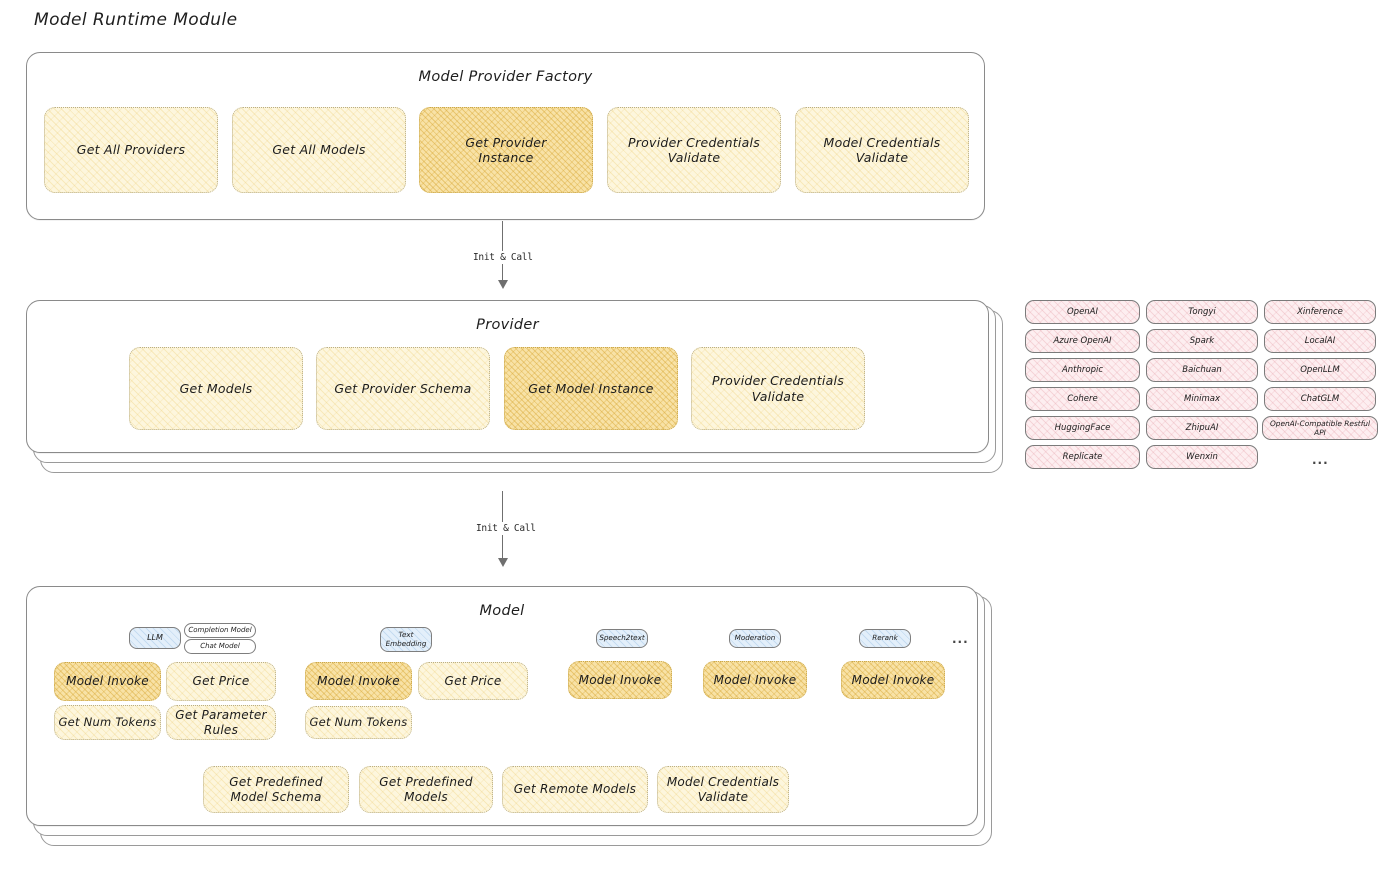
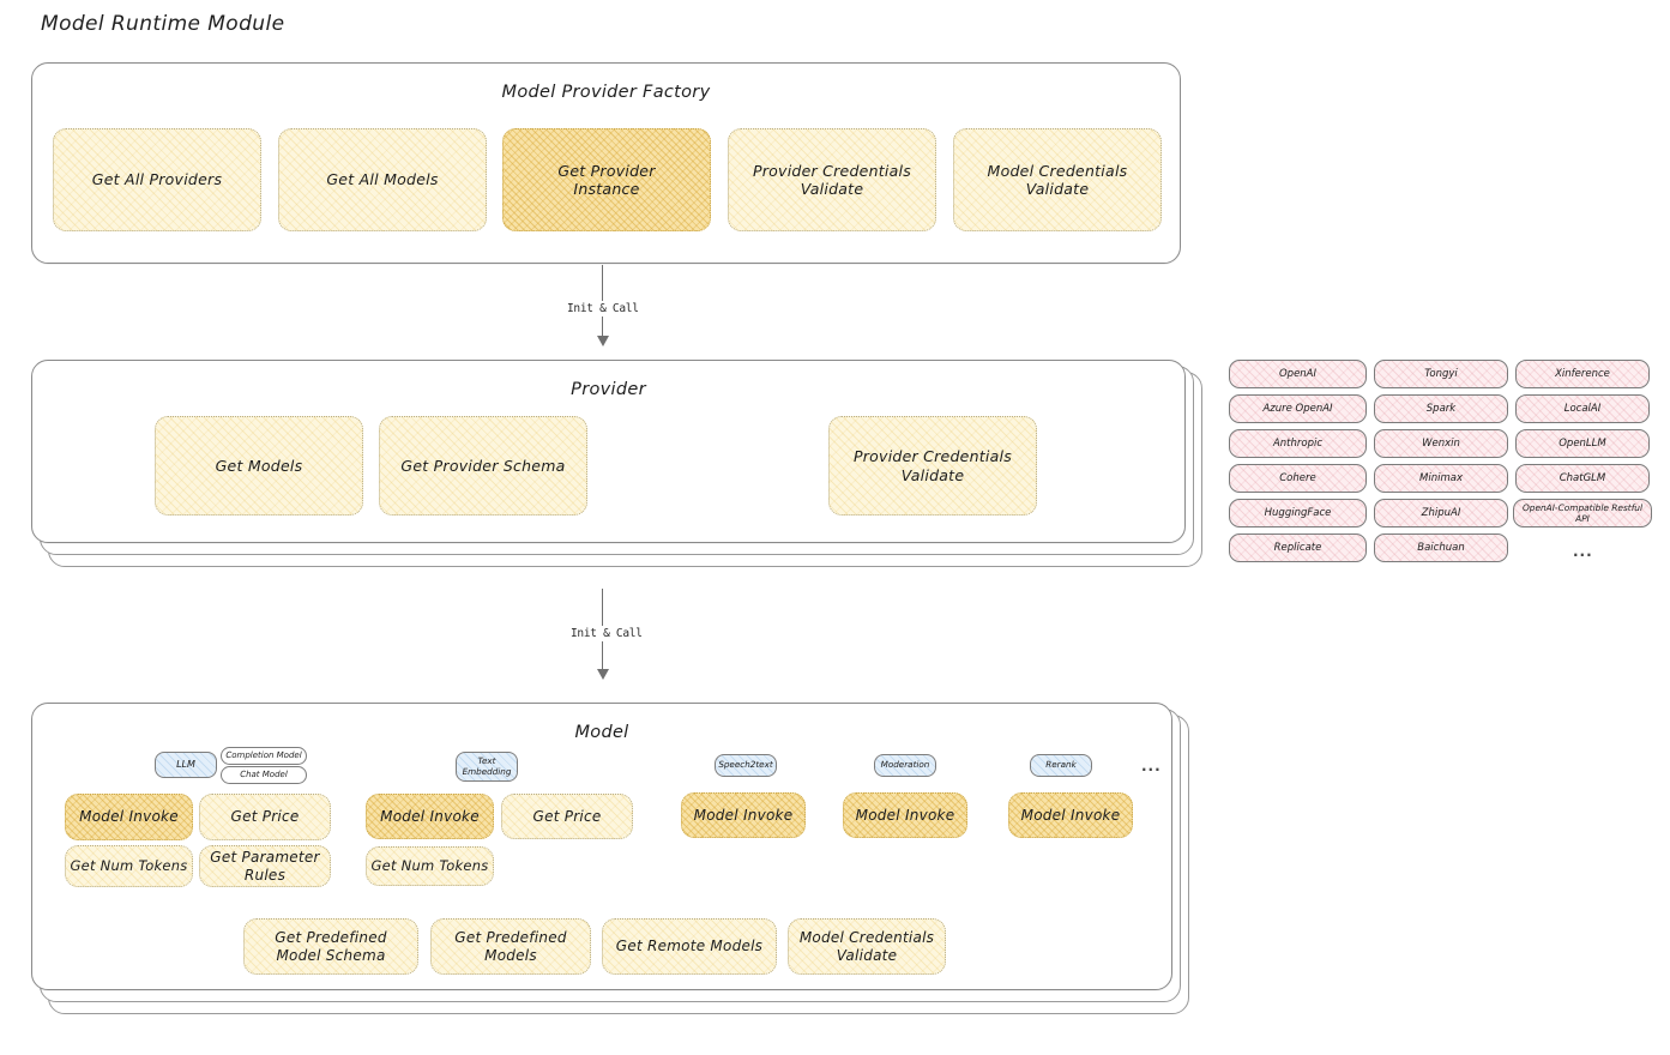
  Model Runtime Module
  Model Provider Factory
  Get All Providers
  Get All Models
  Get Provider Instance
  Provider Credentials Validate
  Model Credentials Validate
  Init & Call
  Provider
  Get Models
  Get Provider Schema
- Get Model Instance
  Provider Credentials Validate
  OpenAI
  Azure OpenAI
  Anthropic
  Cohere
  HuggingFace
  Replicate
  Tongyi
  Spark
- Baichuan
+ Wenxin
  Minimax
  ZhipuAI
- Wenxin
+ Baichuan
  Xinference
  LocalAI
  OpenLLM
  ChatGLM
  OpenAI-Compatible Restful API
  ...
  Init & Call
  Model
  LLM
  Completion Model
  Chat Model
  Model Invoke
  Get Price
  Get Num Tokens
  Get Parameter Rules
  Text Embedding
  Model Invoke
  Get Price
  Get Num Tokens
  Speech2text
  Model Invoke
  Moderation
  Model Invoke
  Rerank
  Model Invoke
  ...
  Get Predefined Model Schema
  Get Predefined Models
  Get Remote Models
  Model Credentials Validate
